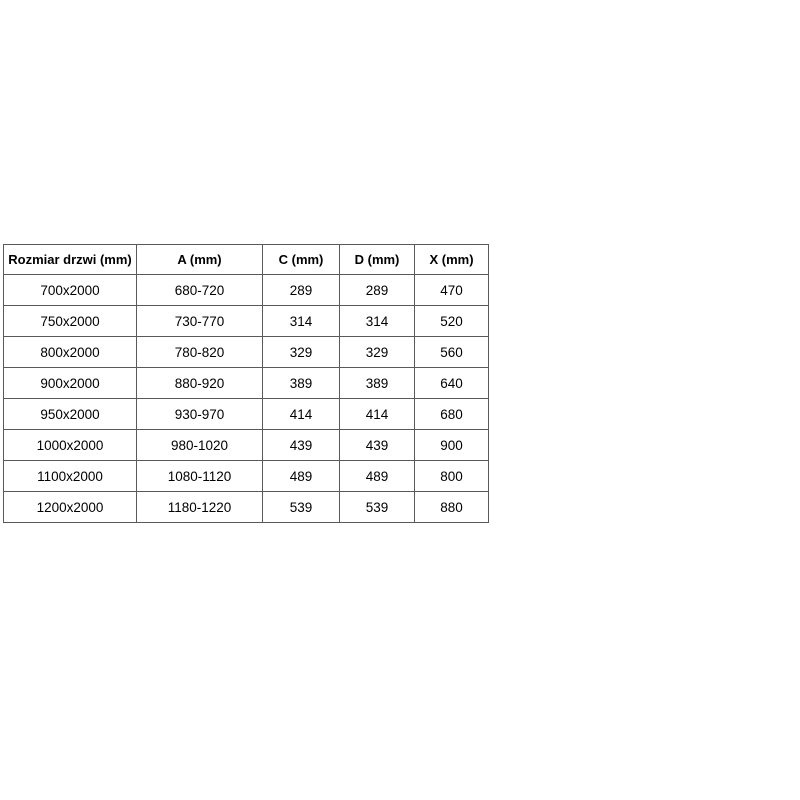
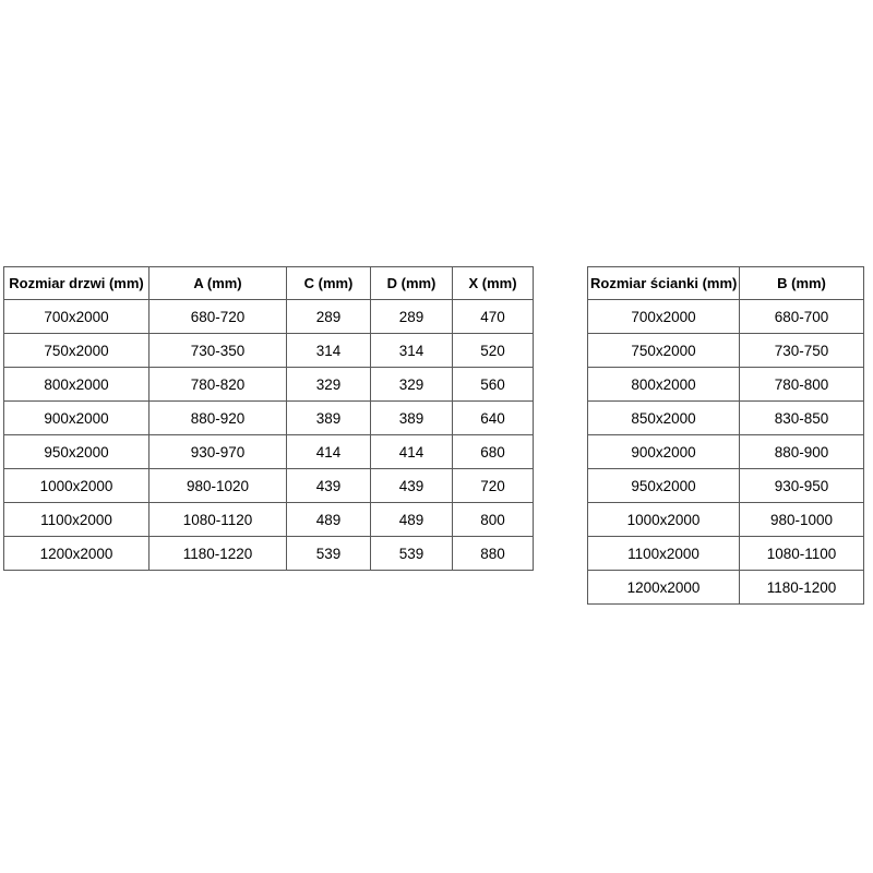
  Rozmiar drzwi (mm)	A (mm)	C (mm)	D (mm)	X (mm)
  700x2000	680-720	289	289	470
- 750x2000	730-770	314	314	520
+ 750x2000	730-350	314	314	520
  800x2000	780-820	329	329	560
  900x2000	880-920	389	389	640
  950x2000	930-970	414	414	680
- 1000x2000	980-1020	439	439	900
+ 1000x2000	980-1020	439	439	720
  1100x2000	1080-1120	489	489	800
  1200x2000	1180-1220	539	539	880
+ Rozmiar ścianki (mm)	B (mm)
+ 700x2000	680-700
+ 750x2000	730-750
+ 800x2000	780-800
+ 850x2000	830-850
+ 900x2000	880-900
+ 950x2000	930-950
+ 1000x2000	980-1000
+ 1100x2000	1080-1100
+ 1200x2000	1180-1200
